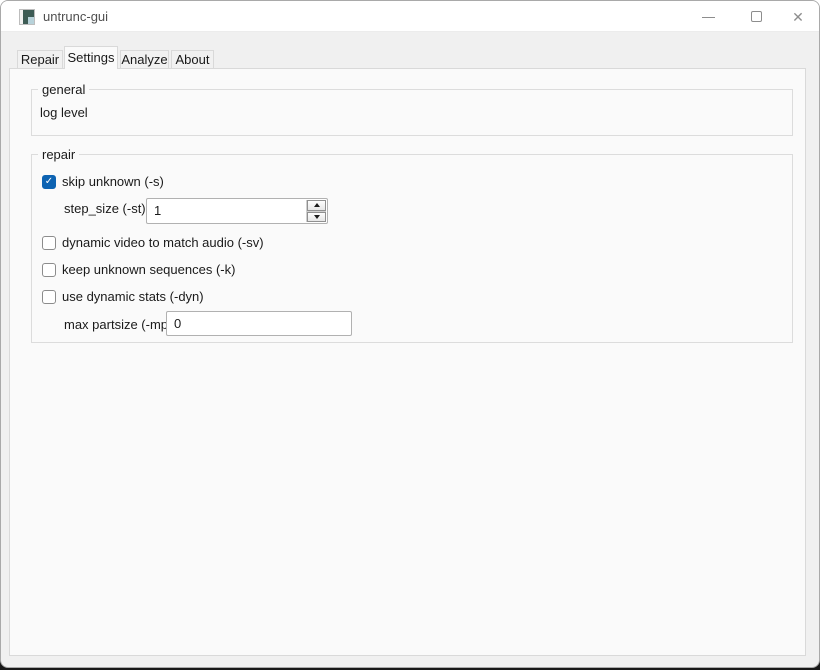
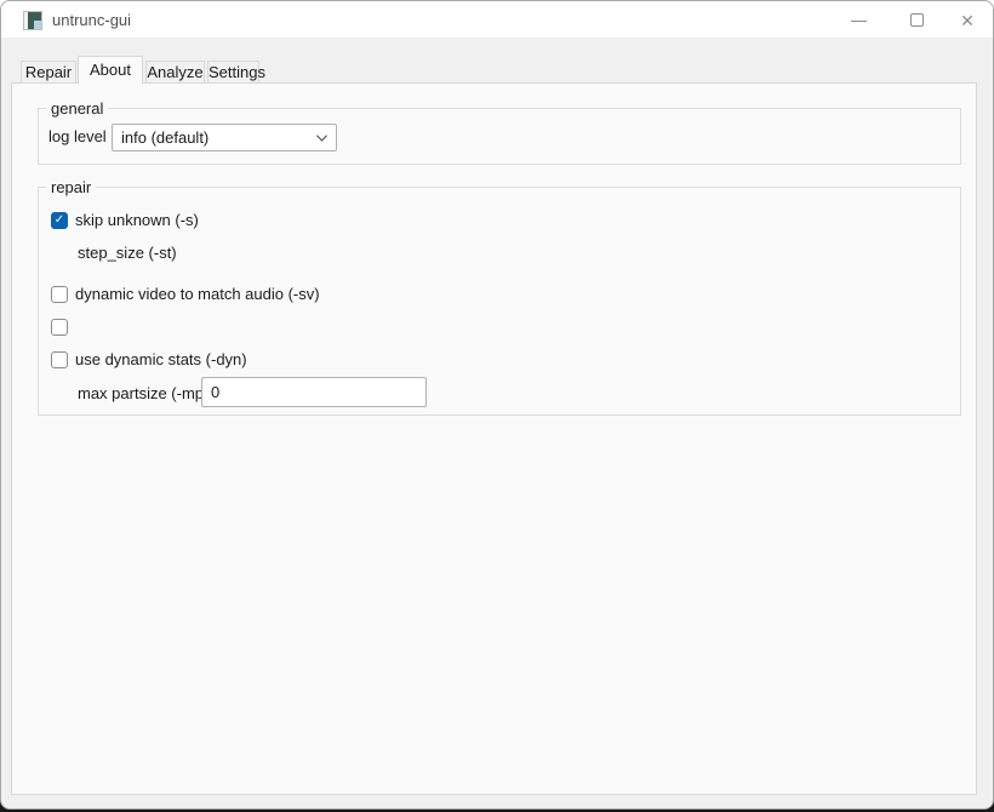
  untrunc-gui
  ✕
  Repair
- Settings
+ About
  Analyze
- About
+ Settings
  general
  log level
+ info (default)
  repair
  ✓
  skip unknown (-s)
  step_size (-st)
- 1
  dynamic video to match audio (-sv)
- keep unknown sequences (-k)
  use dynamic stats (-dyn)
  max partsize (-mp
  0
